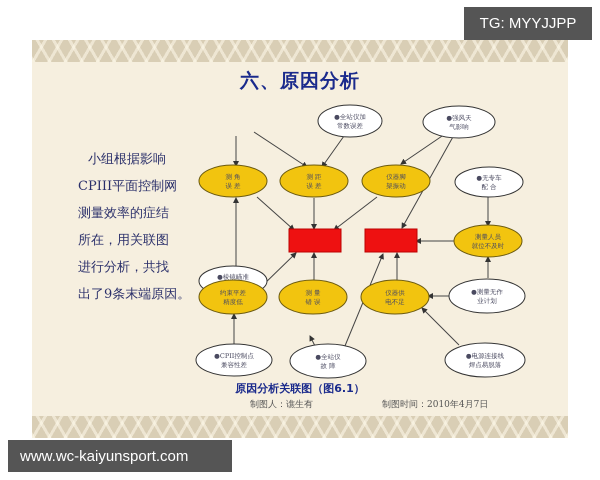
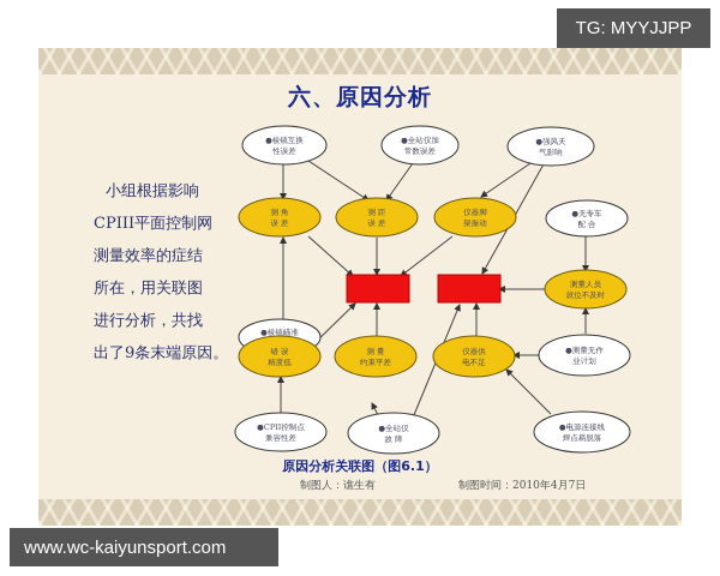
  TG: MYYJJPP
  六、原因分析
  小组根据影响
  CPIII平面控制网
  测量效率的症结
  所在，用关联图
  进行分析，共找
  出了9条末端原因。
+ ●棱镜互换
+ 性误差
  ●全站仪加
  常数误差
  ●强风天
  气影响
  ●无专车
  配 合
  ●棱镜瞄准
  ●测量无作
  业计划
  ●CPII控制点
  兼容性差
  ●全站仪
  故 障
  ●电源连接线
  焊点易脱落
  测 角
  误 差
  测 距
  误 差
  仪器脚
  架振动
  测量人员
  就位不及时
- 约束平差
+ 错 误
  精度低
  测 量
- 错 误
+ 约束平差
  仪器供
  电不足
  原因分析关联图（图6.1）
  制图人：谯生有
  制图时间：2010年4月7日
  www.wc-kaiyunsport.com
